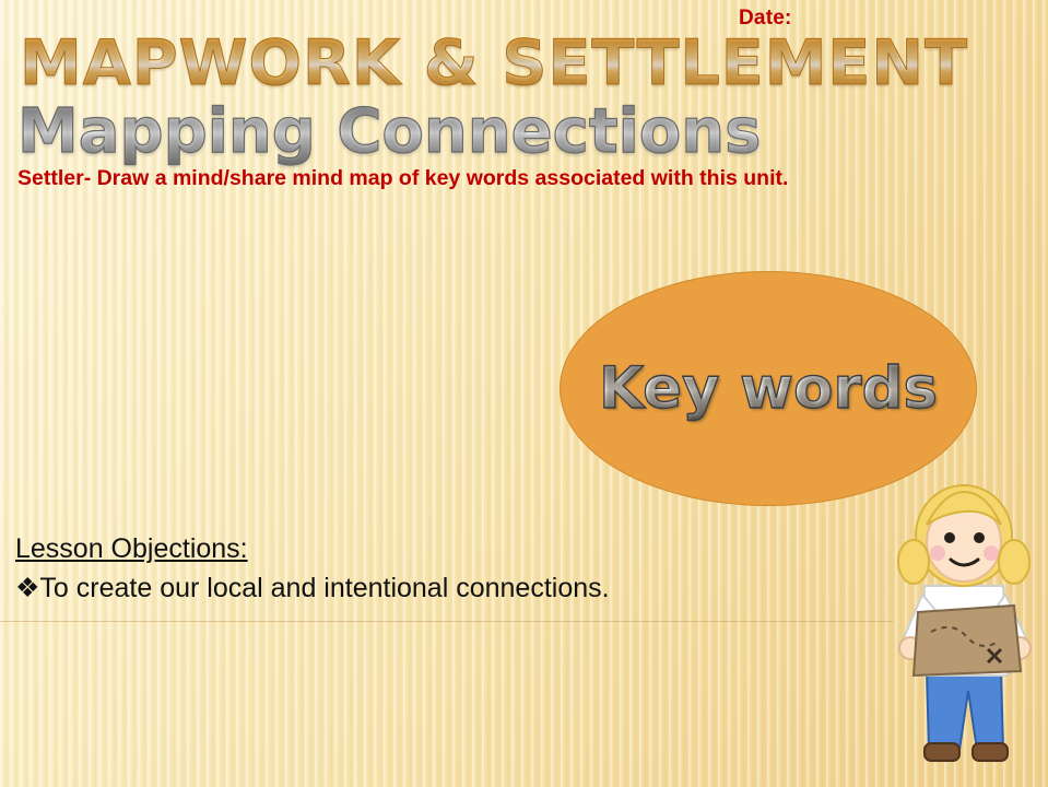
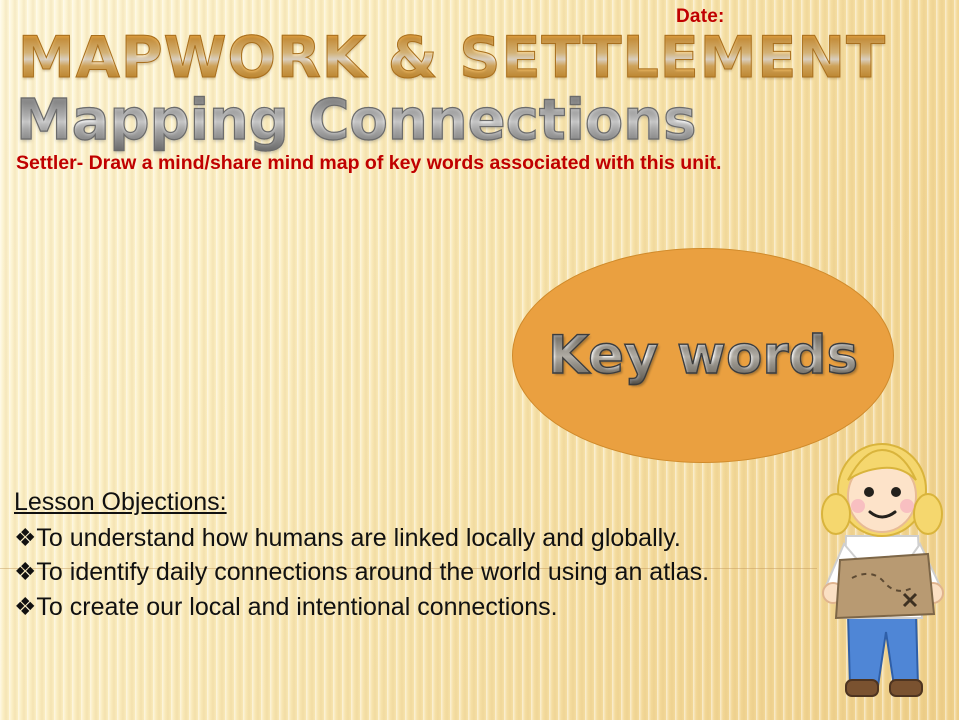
  Date:
  MAPWORK & SETTLEMENT
  Mapping Connections
  Settler- Draw a mind/share mind map of key words associated with this unit.
  Key words
  Lesson Objections:
+ ❖To understand how humans are linked locally and globally.
+ ❖To identify daily connections around the world using an atlas.
  ❖To create our local and intentional connections.
